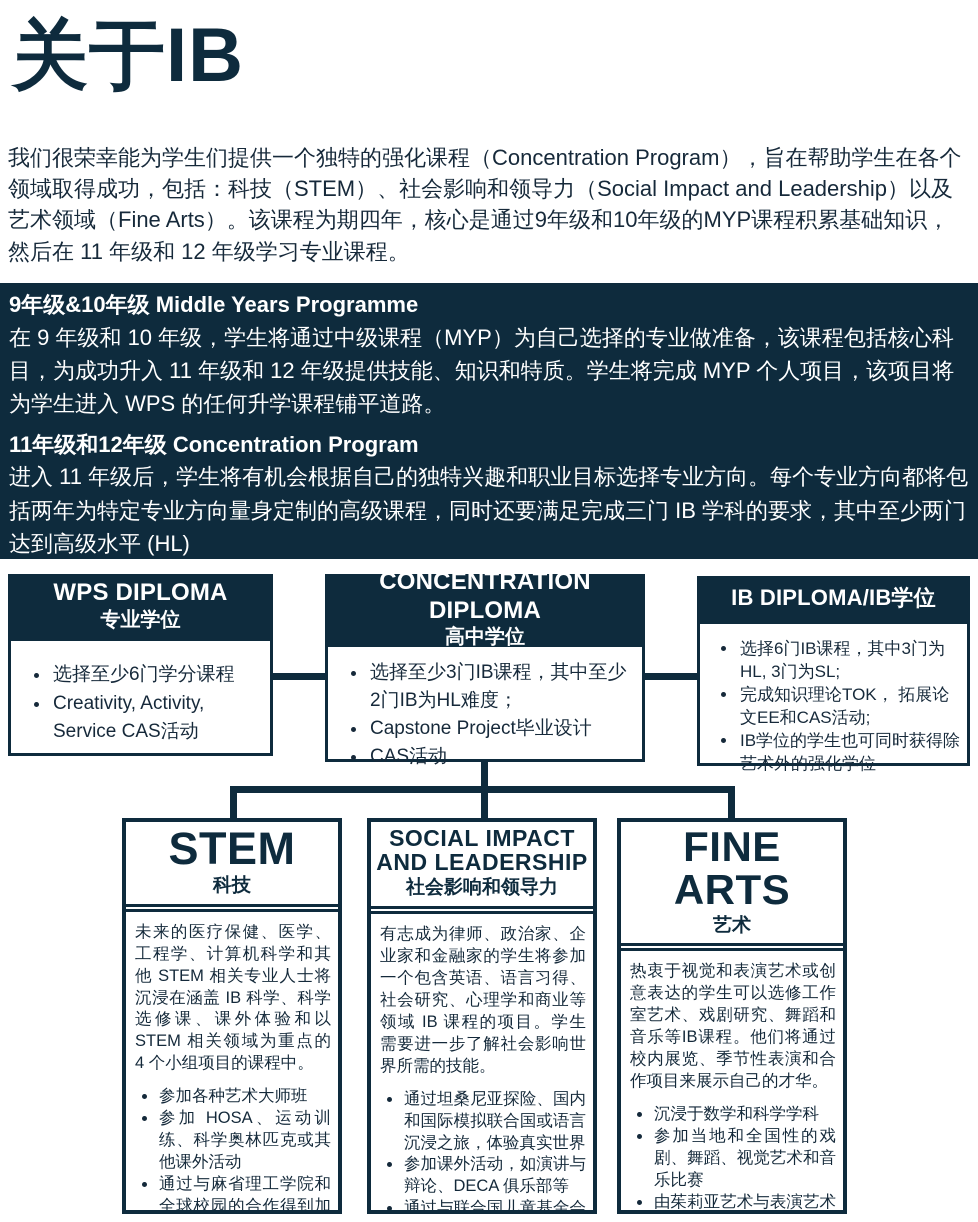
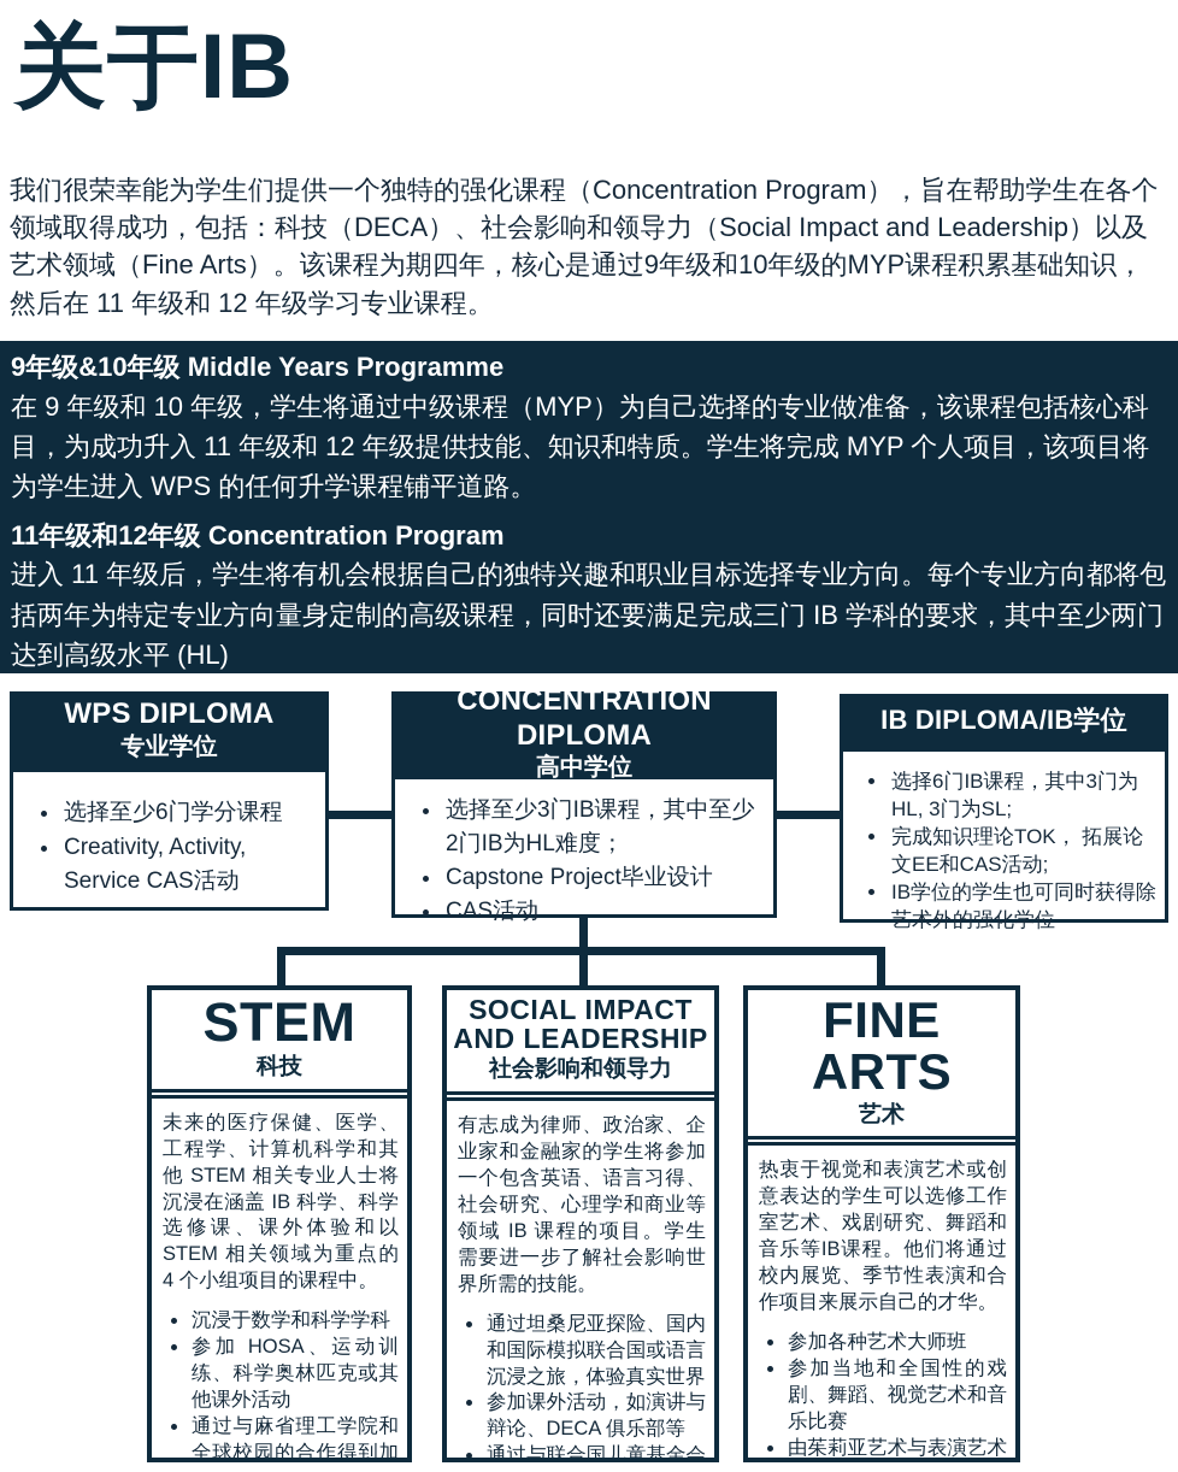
  关于IB
- 我们很荣幸能为学生们提供一个独特的强化课程（Concentration Program），旨在帮助学生在各个领域取得成功，包括：科技（STEM）、社会影响和领导力（Social Impact and Leadership）以及艺术领域（Fine Arts）。该课程为期四年，核心是通过9年级和10年级的MYP课程积累基础知识，然后在 11 年级和 12 年级学习专业课程。
+ 我们很荣幸能为学生们提供一个独特的强化课程（Concentration Program），旨在帮助学生在各个领域取得成功，包括：科技（DECA）、社会影响和领导力（Social Impact and Leadership）以及艺术领域（Fine Arts）。该课程为期四年，核心是通过9年级和10年级的MYP课程积累基础知识，然后在 11 年级和 12 年级学习专业课程。
  9年级&10年级 Middle Years Programme
  在 9 年级和 10 年级，学生将通过中级课程（MYP）为自己选择的专业做准备，该课程包括核心科目，为成功升入 11 年级和 12 年级提供技能、知识和特质。学生将完成 MYP 个人项目，该项目将为学生进入 WPS 的任何升学课程铺平道路。
  11年级和12年级 Concentration Program
  进入 11 年级后，学生将有机会根据自己的独特兴趣和职业目标选择专业方向。每个专业方向都将包括两年为特定专业方向量身定制的高级课程，同时还要满足完成三门 IB 学科的要求，其中至少两门达到高级水平 (HL)
  WPS DIPLOMA
  专业学位
  选择至少6门学分课程
  Creativity, Activity, Service CAS活动
  CONCENTRATION DIPLOMA
  高中学位
  选择至少3门IB课程，其中至少2门IB为HL难度；
  Capstone Project毕业设计
  CAS活动
  IB DIPLOMA/IB学位
  选择6门IB课程，其中3门为HL, 3门为SL;
  完成知识理论TOK， 拓展论文EE和CAS活动;
  IB学位的学生也可同时获得除艺术外的强化学位
  STEM
  科技
  未来的医疗保健、医学、工程学、计算机科学和其他 STEM 相关专业人士将沉浸在涵盖 IB 科学、科学选修课、课外体验和以 STEM 相关领域为重点的 4 个小组项目的课程中。
- 参加各种艺术大师班
+ 沉浸于数学和科学学科
  参加 HOSA、运动训练、科学奥林匹克或其他课外活动
  通过与麻省理工学院和全球校园的合作得到加
  SOCIAL IMPACT AND LEADERSHIP
  社会影响和领导力
  有志成为律师、政治家、企业家和金融家的学生将参加一个包含英语、语言习得、社会研究、心理学和商业等领域 IB 课程的项目。学生需要进一步了解社会影响世界所需的技能。
  通过坦桑尼亚探险、国内和国际模拟联合国或语言沉浸之旅，体验真实世界
  参加课外活动，如演讲与辩论、DECA 俱乐部等
  FINE ARTS
  艺术
  热衷于视觉和表演艺术或创意表达的学生可以选修工作室艺术、戏剧研究、舞蹈和音乐等IB课程。他们将通过校内展览、季节性表演和合作项目来展示自己的才华。
- 沉浸于数学和科学学科
+ 参加各种艺术大师班
  参加当地和全国性的戏剧、舞蹈、视觉艺术和音乐比赛
